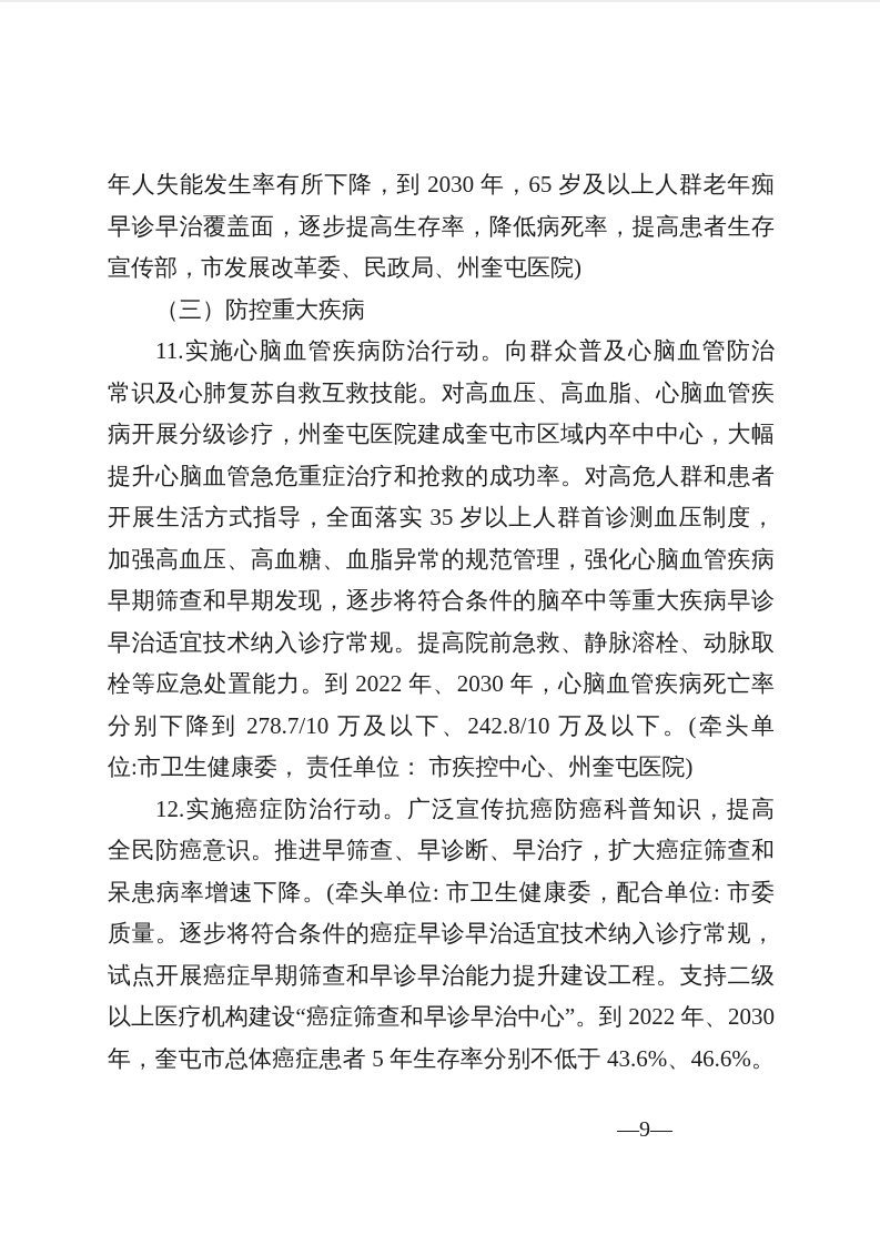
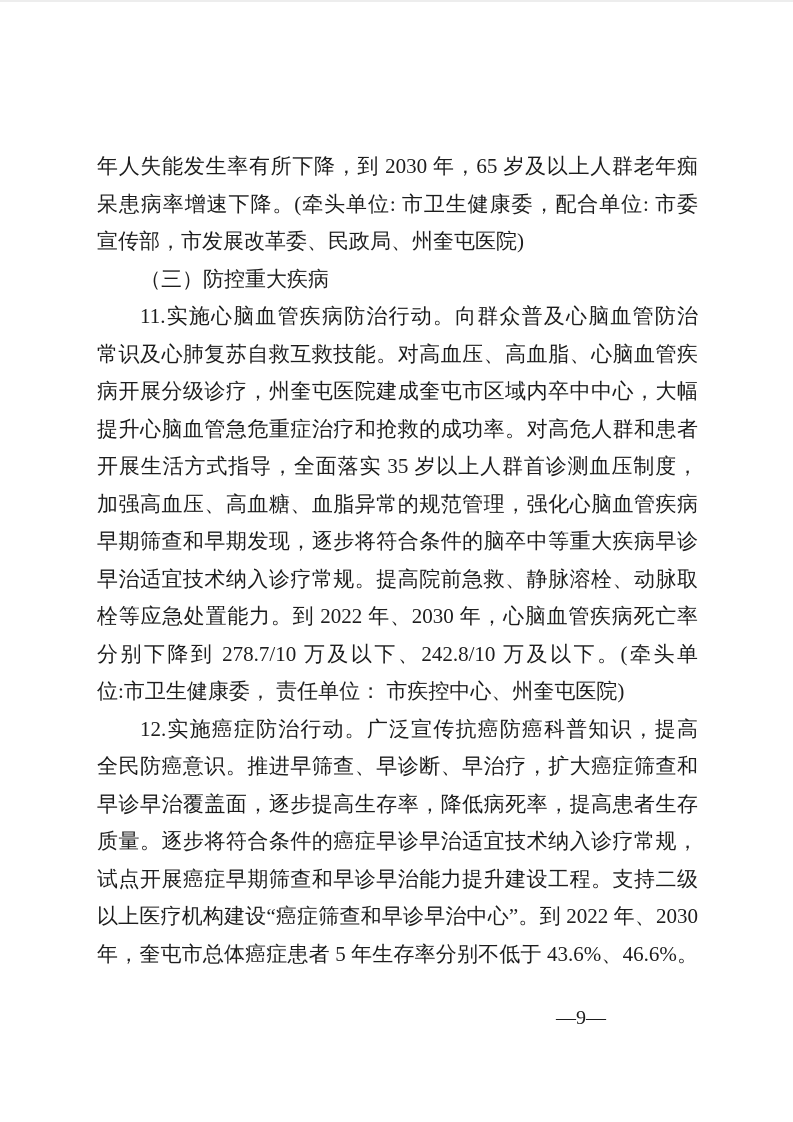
  年人失能发生率有所下降，到 2030 年，65 岁及以上人群老年痴
- 早诊早治覆盖面，逐步提高生存率，降低病死率，提高患者生存
+ 呆患病率增速下降。(牵头单位: 市卫生健康委，配合单位: 市委
  宣传部，市发展改革委、民政局、州奎屯医院)
  （三）防控重大疾病
  11.实施心脑血管疾病防治行动。向群众普及心脑血管防治
  常识及心肺复苏自救互救技能。对高血压、高血脂、心脑血管疾
  病开展分级诊疗，州奎屯医院建成奎屯市区域内卒中中心，大幅
  提升心脑血管急危重症治疗和抢救的成功率。对高危人群和患者
  开展生活方式指导，全面落实 35 岁以上人群首诊测血压制度，
  加强高血压、高血糖、血脂异常的规范管理，强化心脑血管疾病
  早期筛查和早期发现，逐步将符合条件的脑卒中等重大疾病早诊
  早治适宜技术纳入诊疗常规。提高院前急救、静脉溶栓、动脉取
  栓等应急处置能力。到 2022 年、2030 年，心脑血管疾病死亡率
  分别下降到 278.7/10 万及以下、242.8/10 万及以下。(牵头单
  位:市卫生健康委， 责任单位： 市疾控中心、州奎屯医院)
  12.实施癌症防治行动。广泛宣传抗癌防癌科普知识，提高
  全民防癌意识。推进早筛查、早诊断、早治疗，扩大癌症筛查和
- 呆患病率增速下降。(牵头单位: 市卫生健康委，配合单位: 市委
+ 早诊早治覆盖面，逐步提高生存率，降低病死率，提高患者生存
  质量。逐步将符合条件的癌症早诊早治适宜技术纳入诊疗常规，
  试点开展癌症早期筛查和早诊早治能力提升建设工程。支持二级
  以上医疗机构建设“癌症筛查和早诊早治中心”。到 2022 年、2030
  年，奎屯市总体癌症患者 5 年生存率分别不低于 43.6%、46.6%。
  —9—
